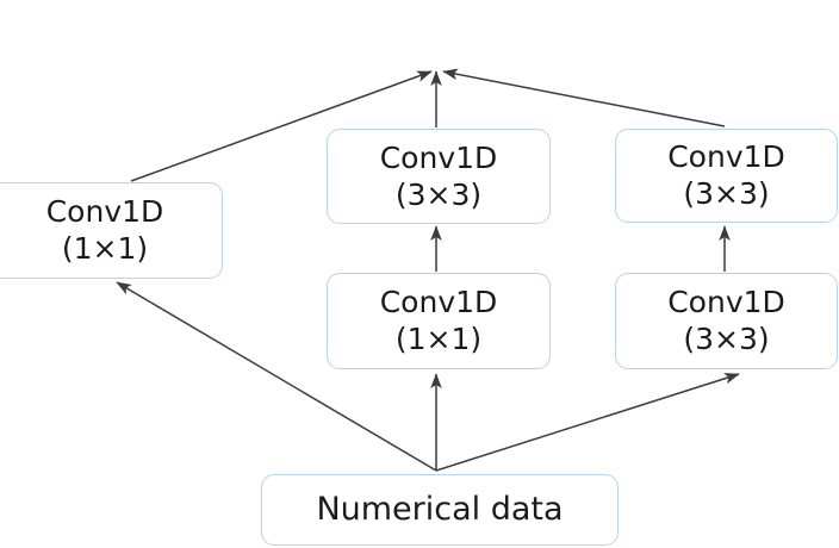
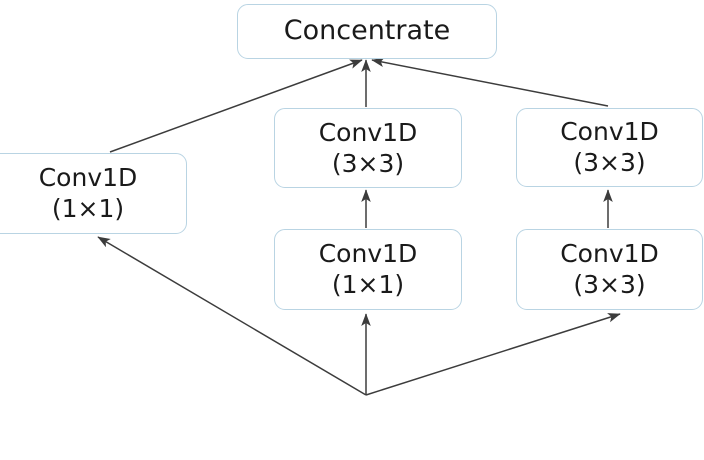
+ Concentrate
  Conv1D
  (1×1)
  Conv1D
  (3×3)
  Conv1D
  (3×3)
  Conv1D
  (1×1)
  Conv1D
  (3×3)
- Numerical data
